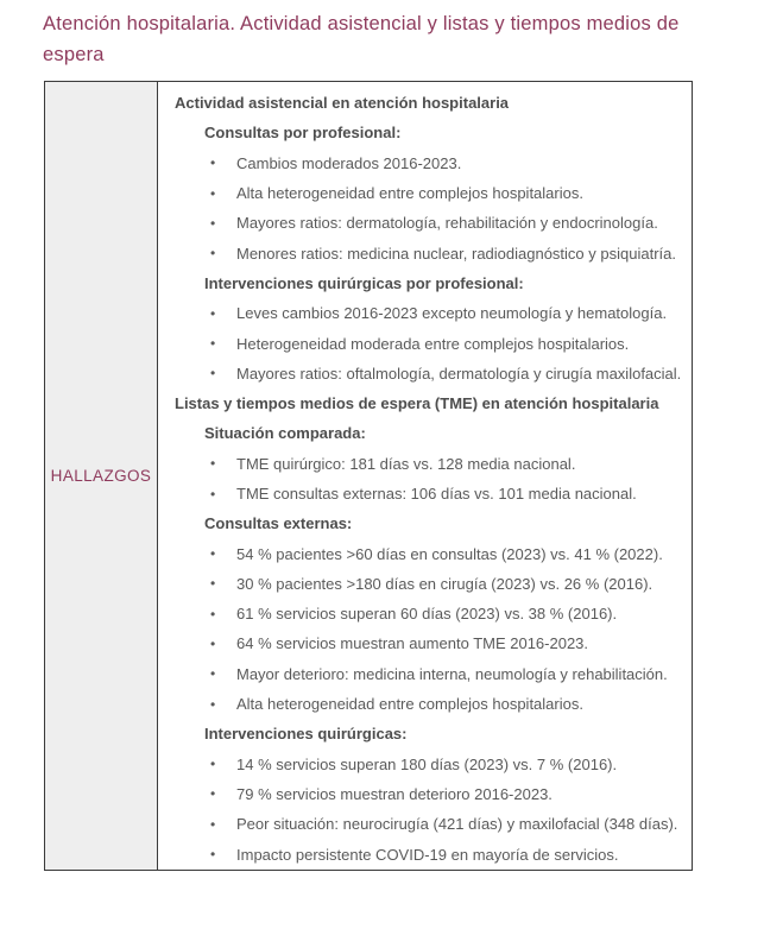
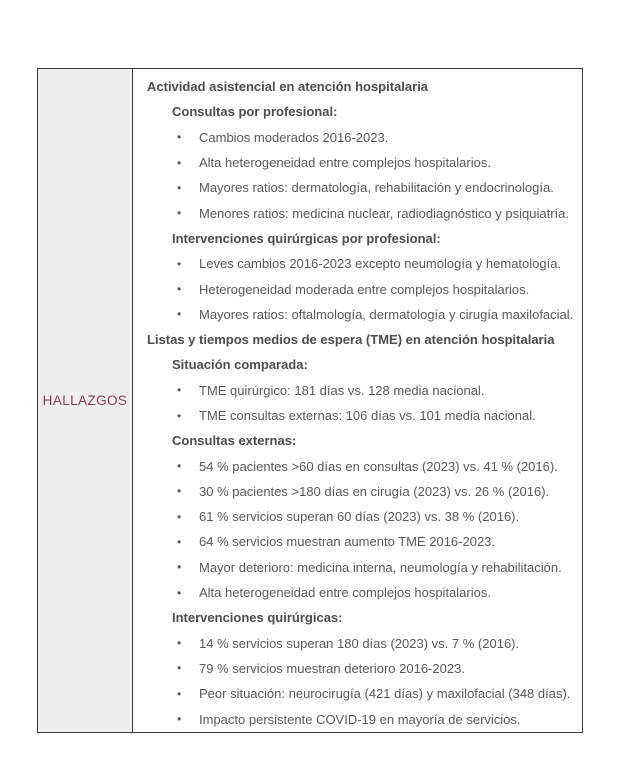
- Atención hospitalaria. Actividad asistencial y listas y tiempos medios de espera
  HALLAZGOS
  Actividad asistencial en atención hospitalaria
  Consultas por profesional:
  •
  Cambios moderados 2016-2023.
  •
  Alta heterogeneidad entre complejos hospitalarios.
  •
  Mayores ratios: dermatología, rehabilitación y endocrinología.
  •
  Menores ratios: medicina nuclear, radiodiagnóstico y psiquiatría.
  Intervenciones quirúrgicas por profesional:
  •
  Leves cambios 2016-2023 excepto neumología y hematología.
  •
  Heterogeneidad moderada entre complejos hospitalarios.
  •
  Mayores ratios: oftalmología, dermatología y cirugía maxilofacial.
  Listas y tiempos medios de espera (TME) en atención hospitalaria
  Situación comparada:
  •
  TME quirúrgico: 181 días vs. 128 media nacional.
  •
  TME consultas externas: 106 días vs. 101 media nacional.
  Consultas externas:
  •
- 54 % pacientes >60 días en consultas (2023) vs. 41 % (2022).
+ 54 % pacientes >60 días en consultas (2023) vs. 41 % (2016).
  •
  30 % pacientes >180 días en cirugía (2023) vs. 26 % (2016).
  •
  61 % servicios superan 60 días (2023) vs. 38 % (2016).
  •
  64 % servicios muestran aumento TME 2016-2023.
  •
  Mayor deterioro: medicina interna, neumología y rehabilitación.
  •
  Alta heterogeneidad entre complejos hospitalarios.
  Intervenciones quirúrgicas:
  •
  14 % servicios superan 180 días (2023) vs. 7 % (2016).
  •
  79 % servicios muestran deterioro 2016-2023.
  •
  Peor situación: neurocirugía (421 días) y maxilofacial (348 días).
  •
  Impacto persistente COVID-19 en mayoría de servicios.
